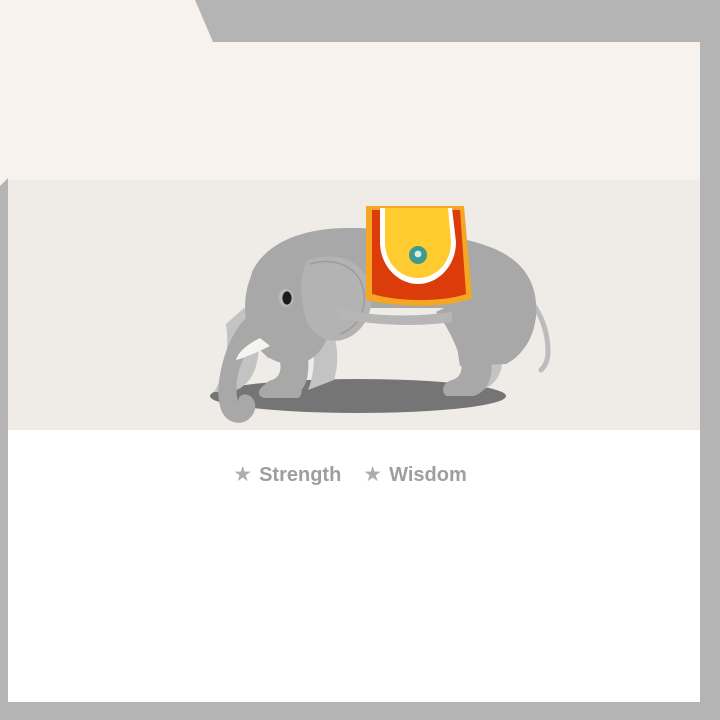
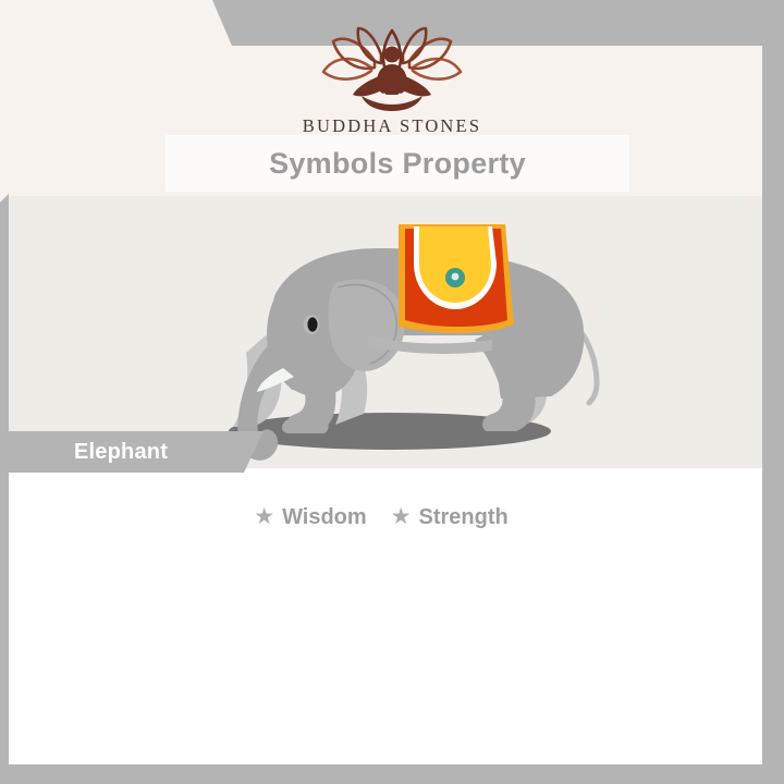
+ BUDDHA STONES
+ Symbols Property
+ Elephant
  ★
- Strength
+ Wisdom
  ★
- Wisdom
+ Strength
